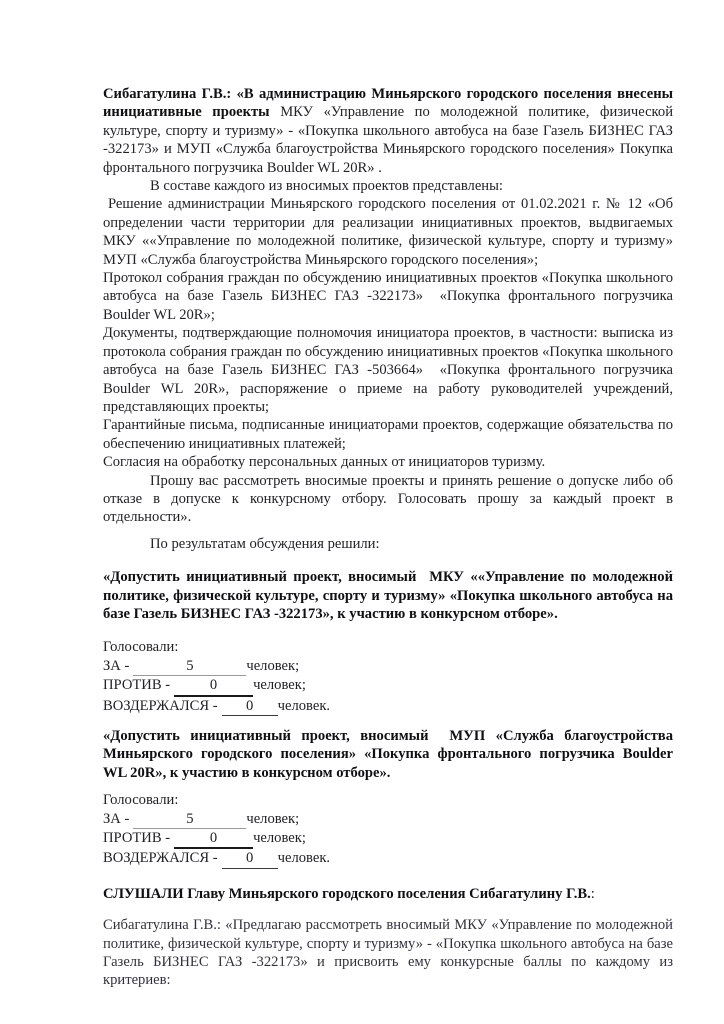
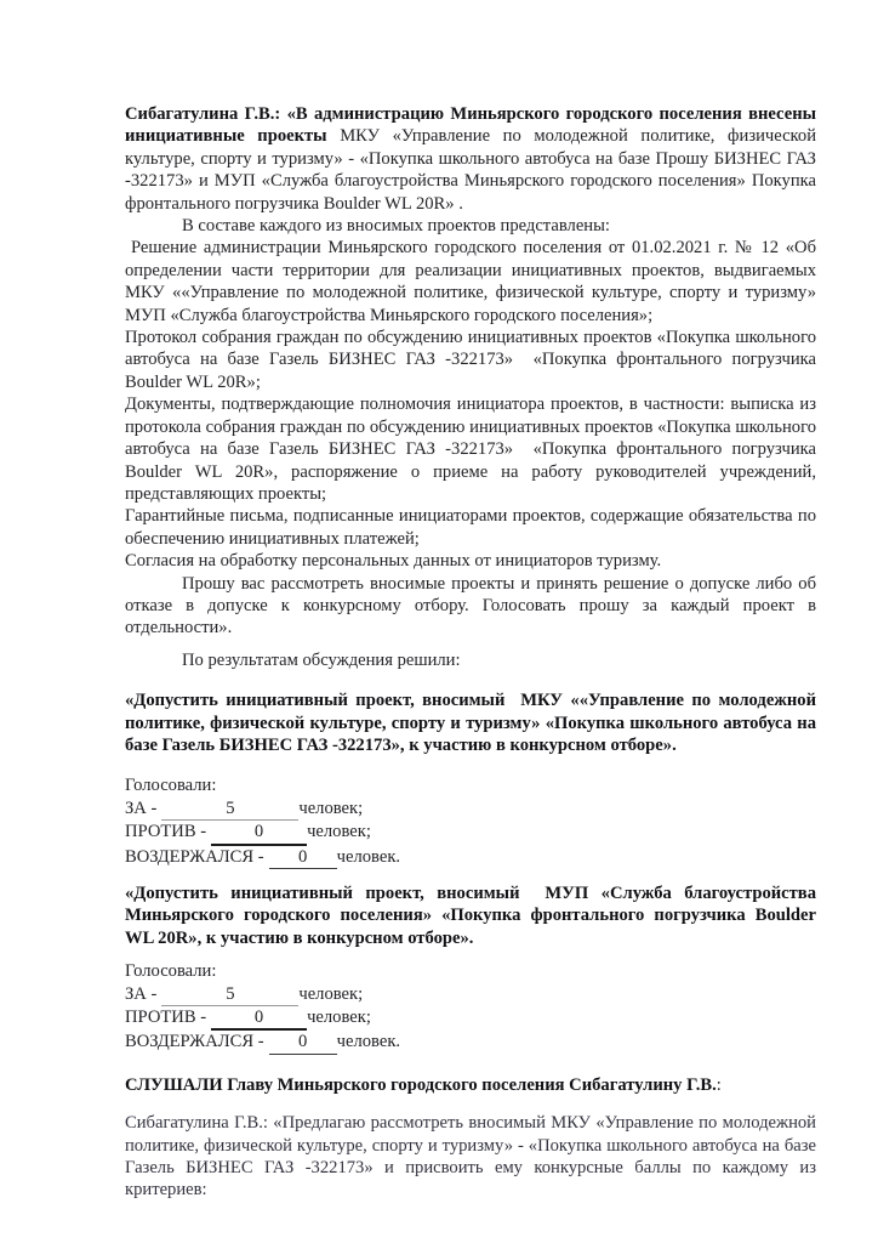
- Сибагатулина Г.В.: «В администрацию Миньярского городского поселения внесены инициативные проекты МКУ «Управление по молодежной политике, физической культуре, спорту и туризму» - «Покупка школьного автобуса на базе Газель БИЗНЕС ГАЗ -322173» и МУП «Служба благоустройства Миньярского городского поселения» Покупка фронтального погрузчика Boulder WL 20R» .
+ Сибагатулина Г.В.: «В администрацию Миньярского городского поселения внесены инициативные проекты МКУ «Управление по молодежной политике, физической культуре, спорту и туризму» - «Покупка школьного автобуса на базе Прошу БИЗНЕС ГАЗ -322173» и МУП «Служба благоустройства Миньярского городского поселения» Покупка фронтального погрузчика Boulder WL 20R» .
  В составе каждого из вносимых проектов представлены:
  Решение администрации Миньярского городского поселения от 01.02.2021 г. № 12 «Об определении части территории для реализации инициативных проектов, выдвигаемых МКУ ««Управление по молодежной политике, физической культуре, спорту и туризму» МУП «Служба благоустройства Миньярского городского поселения»;
  Протокол собрания граждан по обсуждению инициативных проектов «Покупка школьного автобуса на базе Газель БИЗНЕС ГАЗ -322173» «Покупка фронтального погрузчика Boulder WL 20R»;
- Документы, подтверждающие полномочия инициатора проектов, в частности: выписка из протокола собрания граждан по обсуждению инициативных проектов «Покупка школьного автобуса на базе Газель БИЗНЕС ГАЗ -503664» «Покупка фронтального погрузчика Boulder WL 20R», распоряжение о приеме на работу руководителей учреждений, представляющих проекты;
+ Документы, подтверждающие полномочия инициатора проектов, в частности: выписка из протокола собрания граждан по обсуждению инициативных проектов «Покупка школьного автобуса на базе Газель БИЗНЕС ГАЗ -322173» «Покупка фронтального погрузчика Boulder WL 20R», распоряжение о приеме на работу руководителей учреждений, представляющих проекты;
  Гарантийные письма, подписанные инициаторами проектов, содержащие обязательства по обеспечению инициативных платежей;
  Согласия на обработку персональных данных от инициаторов туризму.
  Прошу вас рассмотреть вносимые проекты и принять решение о допуске либо об отказе в допуске к конкурсному отбору. Голосовать прошу за каждый проект в отдельности».
  По результатам обсуждения решили:
  «Допустить инициативный проект, вносимый МКУ ««Управление по молодежной политике, физической культуре, спорту и туризму» «Покупка школьного автобуса на базе Газель БИЗНЕС ГАЗ -322173», к участию в конкурсном отборе».
  Голосовали:
  ЗА - 5 человек;
  ПРОТИВ - 0 человек;
  ВОЗДЕРЖАЛСЯ - 0 человек.
  «Допустить инициативный проект, вносимый МУП «Служба благоустройства Миньярского городского поселения» «Покупка фронтального погрузчика Boulder WL 20R», к участию в конкурсном отборе».
  Голосовали:
  ЗА - 5 человек;
  ПРОТИВ - 0 человек;
  ВОЗДЕРЖАЛСЯ - 0 человек.
  СЛУШАЛИ Главу Миньярского городского поселения Сибагатулину Г.В.:
  Сибагатулина Г.В.: «Предлагаю рассмотреть вносимый МКУ «Управление по молодежной политике, физической культуре, спорту и туризму» - «Покупка школьного автобуса на базе Газель БИЗНЕС ГАЗ -322173» и присвоить ему конкурсные баллы по каждому из критериев:
